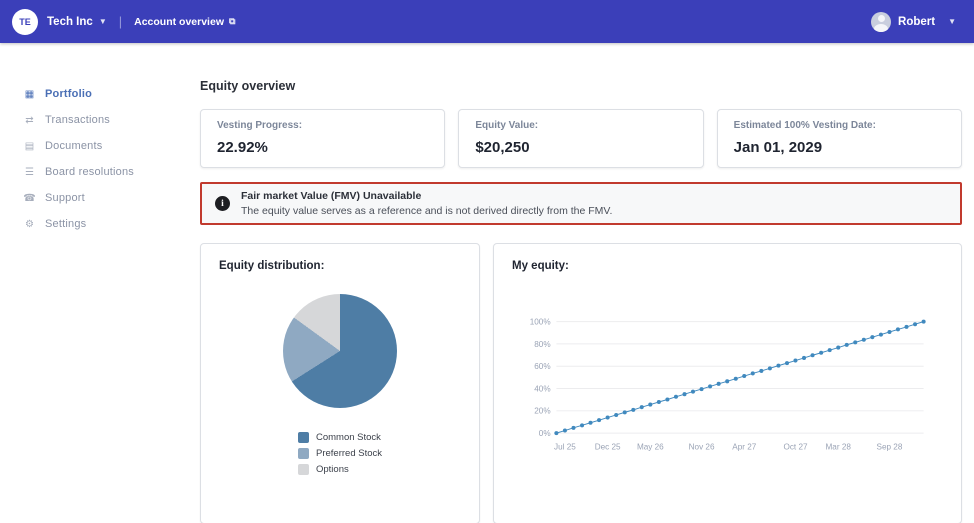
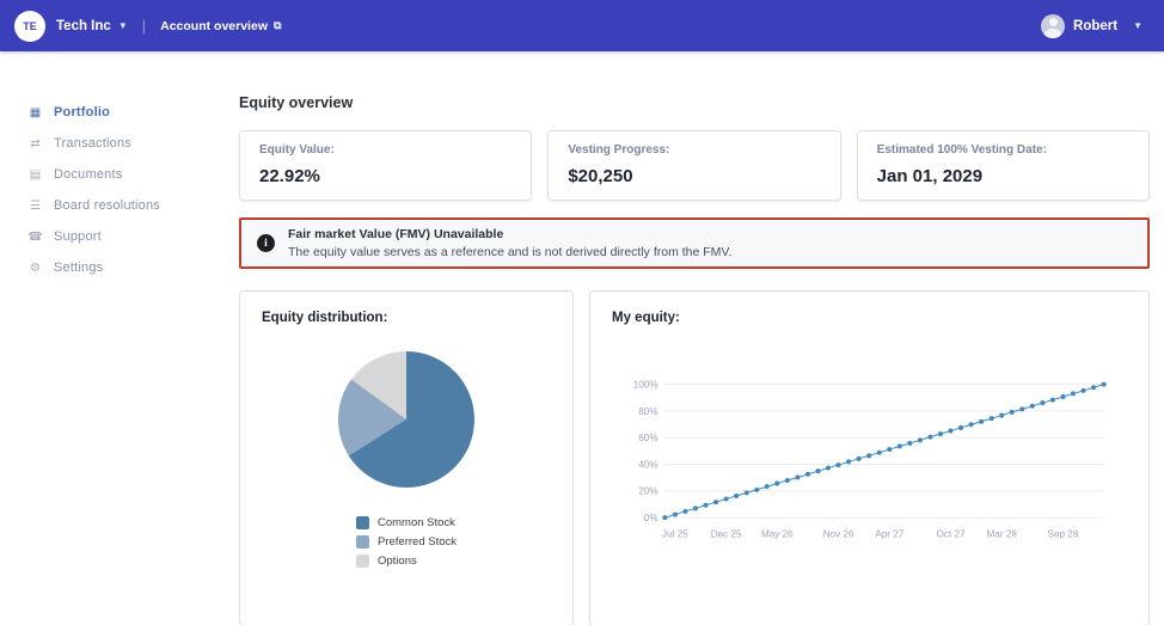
  TE
  Tech Inc
  ▼
  |
  Account overview
  ⧉
  Robert
  ▼
  ▦
  Portfolio
  ⇄
  Transactions
  ▤
  Documents
  ☰
  Board resolutions
  ☎
  Support
  ⚙
  Settings
  Equity overview
- Vesting Progress:
+ Equity Value:
  22.92%
- Equity Value:
+ Vesting Progress:
  $20,250
  Estimated 100% Vesting Date:
  Jan 01, 2029
  Fair market Value (FMV) Unavailable
  The equity value serves as a reference and is not derived directly from the FMV.
  Equity distribution:
  Common Stock
  Preferred Stock
  Options
  My equity:
  0%
  20%
  40%
  60%
  80%
  100%
  Jul 25
  Dec 25
  May 26
  Nov 26
  Apr 27
  Oct 27
  Mar 28
  Sep 28
